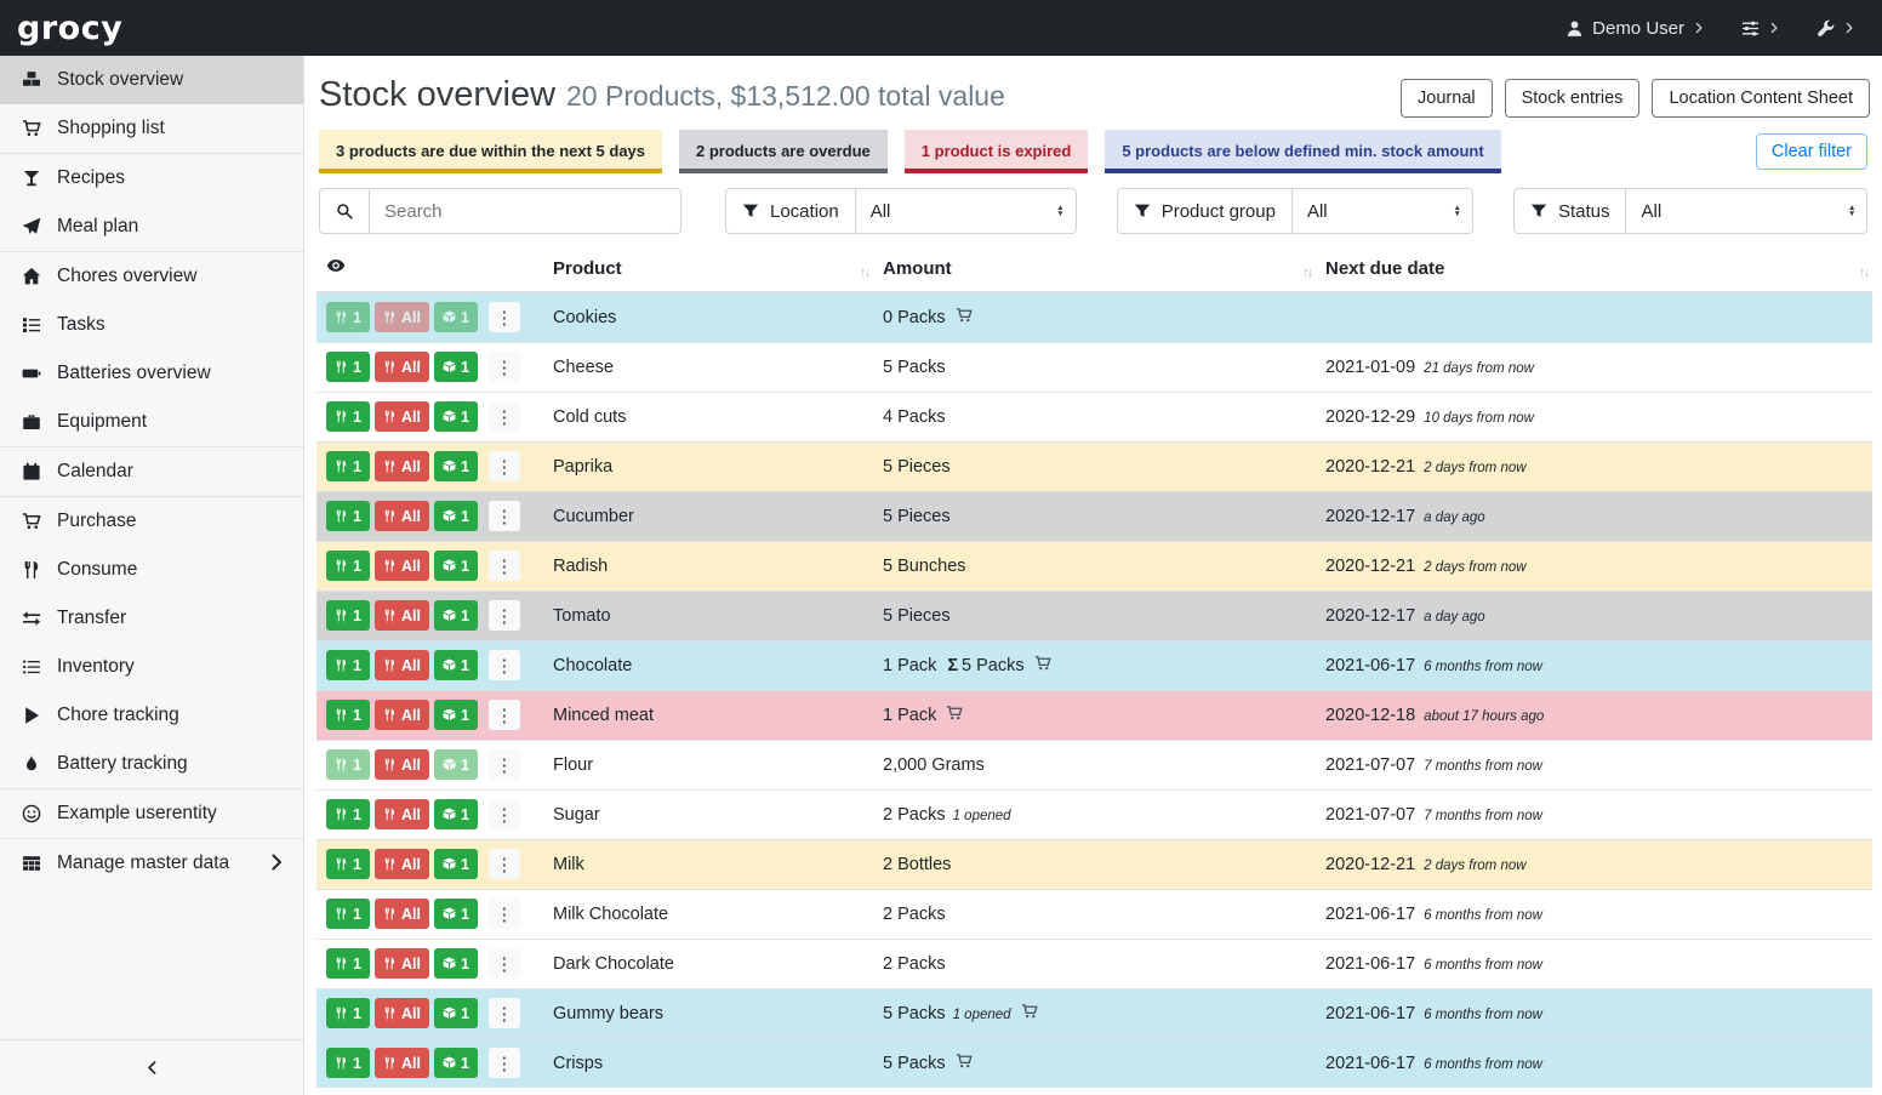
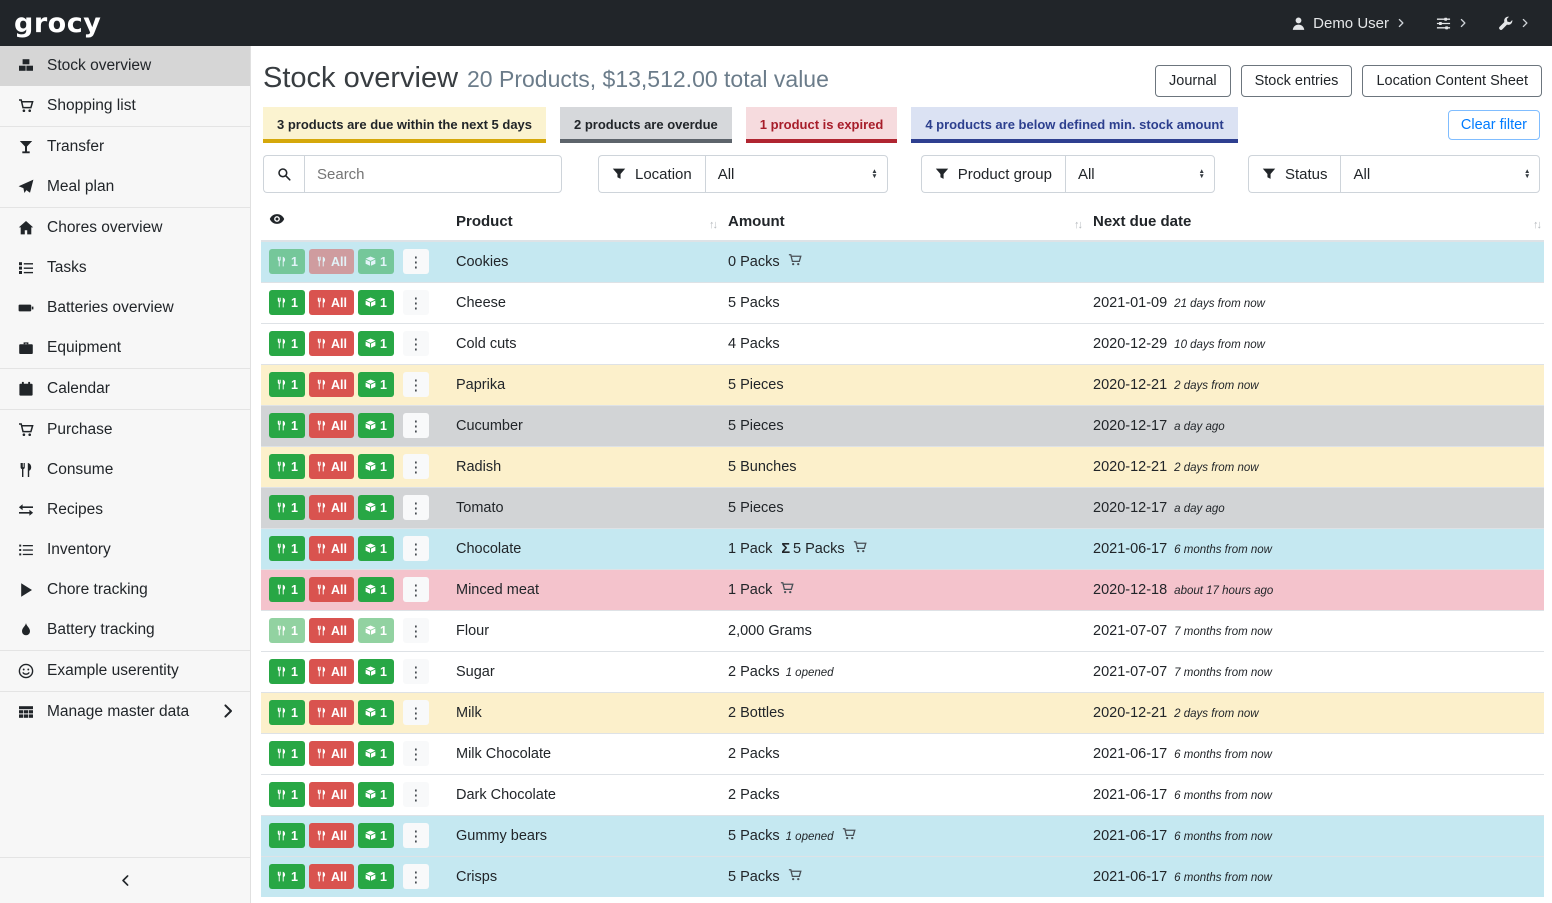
  grocy
  Demo User
  Stock overview
  Shopping list
- Recipes
+ Transfer
  Meal plan
  Chores overview
  Tasks
  Batteries overview
  Equipment
  Calendar
  Purchase
  Consume
- Transfer
+ Recipes
  Inventory
  Chore tracking
  Battery tracking
  Example userentity
  Manage master data
  Stock overview 20 Products, $13,512.00 total value
  Journal
  Stock entries
  Location Content Sheet
  3 products are due within the next 5 days
  2 products are overdue
  1 product is expired
- 5 products are below defined min. stock amount
+ 4 products are below defined min. stock amount
  Clear filter
  Search
  Location
  All
  Product group
  All
  Status
  All
  	Product ↑↓	Amount ↑↓	Next due date ↑↓
  1 All 1 ⋮	Cookies	0 Packs
  1 All 1 ⋮	Cheese	5 Packs	2021-01-09 21 days from now
  1 All 1 ⋮	Cold cuts	4 Packs	2020-12-29 10 days from now
  1 All 1 ⋮	Paprika	5 Pieces	2020-12-21 2 days from now
  1 All 1 ⋮	Cucumber	5 Pieces	2020-12-17 a day ago
  1 All 1 ⋮	Radish	5 Bunches	2020-12-21 2 days from now
  1 All 1 ⋮	Tomato	5 Pieces	2020-12-17 a day ago
  1 All 1 ⋮	Chocolate	1 Pack Σ 5 Packs	2021-06-17 6 months from now
  1 All 1 ⋮	Minced meat	1 Pack	2020-12-18 about 17 hours ago
  1 All 1 ⋮	Flour	2,000 Grams	2021-07-07 7 months from now
  1 All 1 ⋮	Sugar	2 Packs 1 opened	2021-07-07 7 months from now
  1 All 1 ⋮	Milk	2 Bottles	2020-12-21 2 days from now
  1 All 1 ⋮	Milk Chocolate	2 Packs	2021-06-17 6 months from now
  1 All 1 ⋮	Dark Chocolate	2 Packs	2021-06-17 6 months from now
  1 All 1 ⋮	Gummy bears	5 Packs 1 opened	2021-06-17 6 months from now
  1 All 1 ⋮	Crisps	5 Packs	2021-06-17 6 months from now
